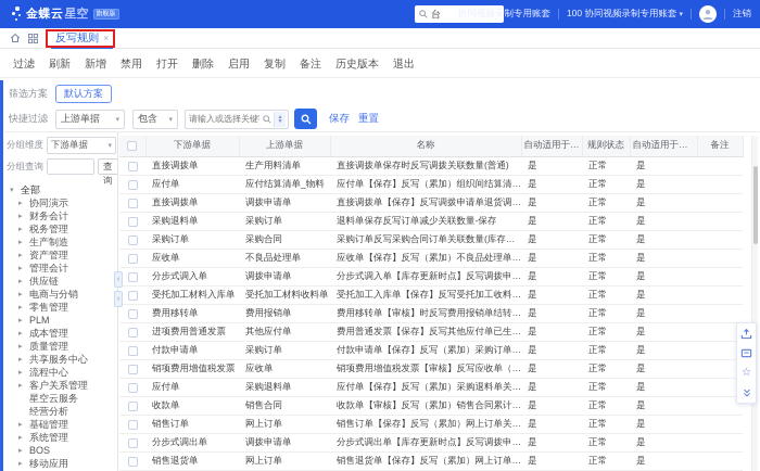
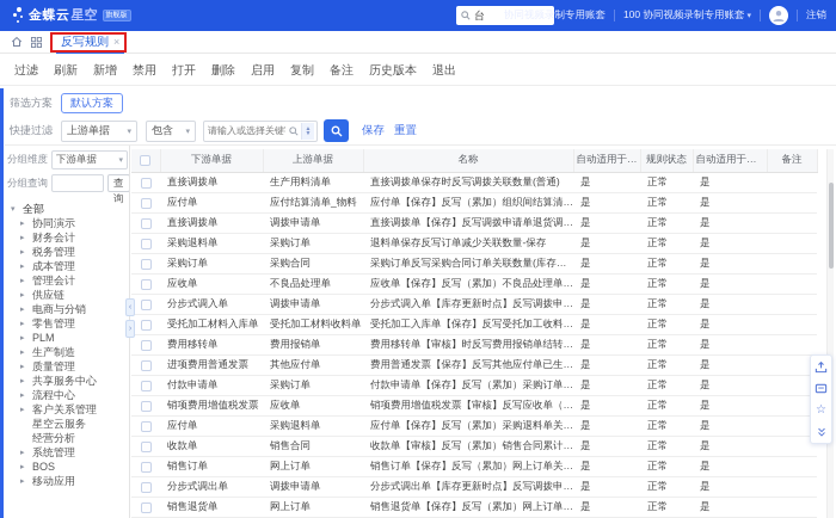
  金蝶云
  星空
  台
  协同视频录制专用账套
  100 协同视频录制专用账套
  注销
  反写规则
  ×
  过滤
  刷新
  新增
  禁用
  打开
  删除
  启用
  复制
  备注
  历史版本
  退出
  筛选方案
  默认方案
  快捷过滤
  上游单据
  包含
  请输入或选择关键
  保存
  重置
  分组维度
  下游单据
  分组查询
  查询
  全部
  协同演示
  财务会计
  税务管理
- 生产制造
+ 成本管理
- 资产管理
  管理会计
  供应链
  电商与分销
  零售管理
  PLM
- 成本管理
+ 生产制造
  质量管理
  共享服务中心
  流程中心
  客户关系管理
  星空云服务
  经营分析
- 基础管理
  系统管理
  BOS
  移动应用
  		下游单据	上游单据	名称	自动适用于自	规则状态	自动适用于全部	备注
  	直接调拨单	生产用料清单	直接调拨单保存时反写调拨关联数量(普通)	是	正常	是
  	应付单	应付结算清单_物料	应付单【保存】反写（累加）组织间结算清单	是	正常	是
  	直接调拨单	调拨申请单	直接调拨单【保存】反写调拨申请单退货调出	是	正常	是
  	采购退料单	采购订单	退料单保存反写订单减少关联数量-保存	是	正常	是
  	采购订单	采购合同	采购订单反写采购合同订单关联数量(库存基准	是	正常	是
  	应收单	不良品处理单	应收单【保存】反写（累加）不良品处理单折	是	正常	是
  	分步式调入单	调拨申请单	分步式调入单【库存更新时点】反写调拨申请	是	正常	是
  	受托加工材料入库单	受托加工材料收料单	受托加工入库单【保存】反写受托加工收料单	是	正常	是
  	费用移转单	费用报销单	费用移转单【审核】时反写费用报销单结转金	是	正常	是
  	进项费用普通发票	其他应付单	费用普通发票【保存】反写其他应付单已生成	是	正常	是
  	付款申请单	采购订单	付款申请单【保存】反写（累加）采购订单申	是	正常	是
  	销项费用增值税发票	应收单	销项费用增值税发票【审核】反写应收单（累	是	正常	是
  	应付单	采购退料单	应付单【保存】反写（累加）采购退料单关联	是	正常	是
  	收款单	销售合同	收款单【审核】反写（累加）销售合同累计收	是	正常	是
  	销售订单	网上订单	销售订单【保存】反写（累加）网上订单关联	是	正常	是
  	分步式调出单	调拨申请单	分步式调出单【库存更新时点】反写调拨申请	是	正常	是
  	销售退货单	网上订单	销售退货单【保存】反写（累加）网上订单关	是	正常	是
  ☆
